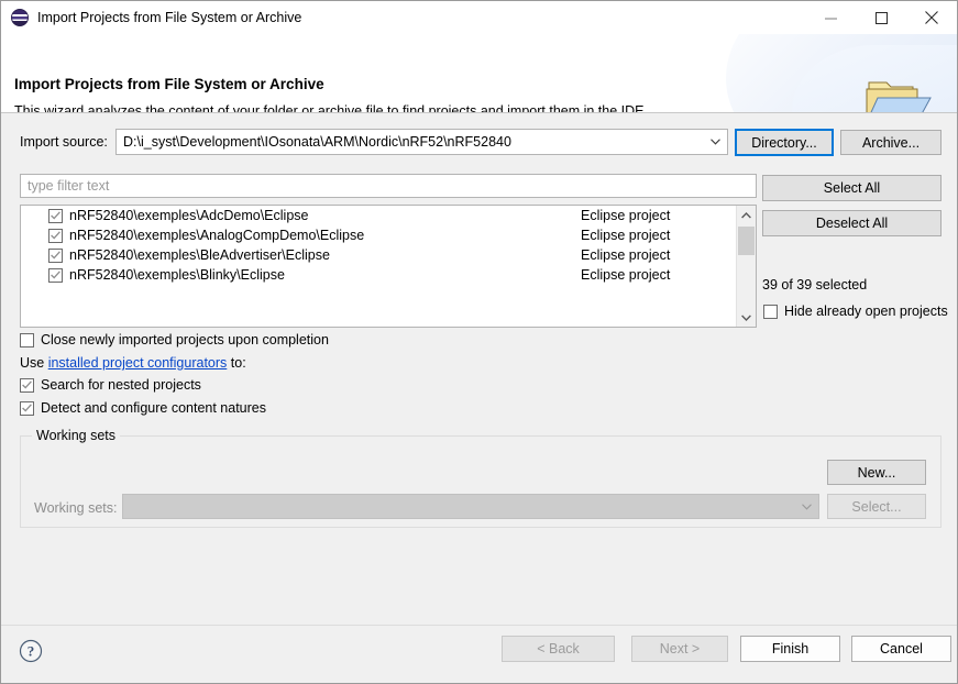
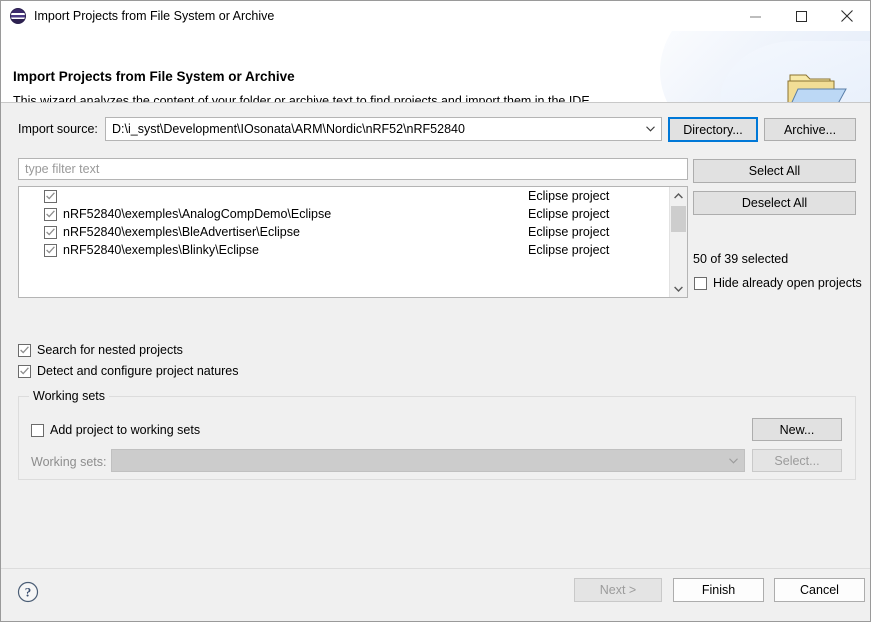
  Import Projects from File System or Archive
  Import Projects from File System or Archive
- This wizard analyzes the content of your folder or archive file to find projects and import them in the IDE.
+ This wizard analyzes the content of your folder or archive text to find projects and import them in the IDE.
  Import source:
  D:\i_syst\Development\IOsonata\ARM\Nordic\nRF52\nRF52840
  Directory...
  Archive...
  type filter text
  Select All
  Deselect All
- 39 of 39 selected
+ 50 of 39 selected
  Hide already open projects
- nRF52840\exemples\AdcDemo\Eclipse
  Eclipse project
  nRF52840\exemples\AnalogCompDemo\Eclipse
  Eclipse project
  nRF52840\exemples\BleAdvertiser\Eclipse
  Eclipse project
  nRF52840\exemples\Blinky\Eclipse
  Eclipse project
- Close newly imported projects upon completion
- Use installed project configurators to:
  Search for nested projects
- Detect and configure content natures
+ Detect and configure project natures
  Working sets
+ Add project to working sets
  Working sets:
  New...
  Select...
  ?
- < Back
  Next >
  Finish
  Cancel
